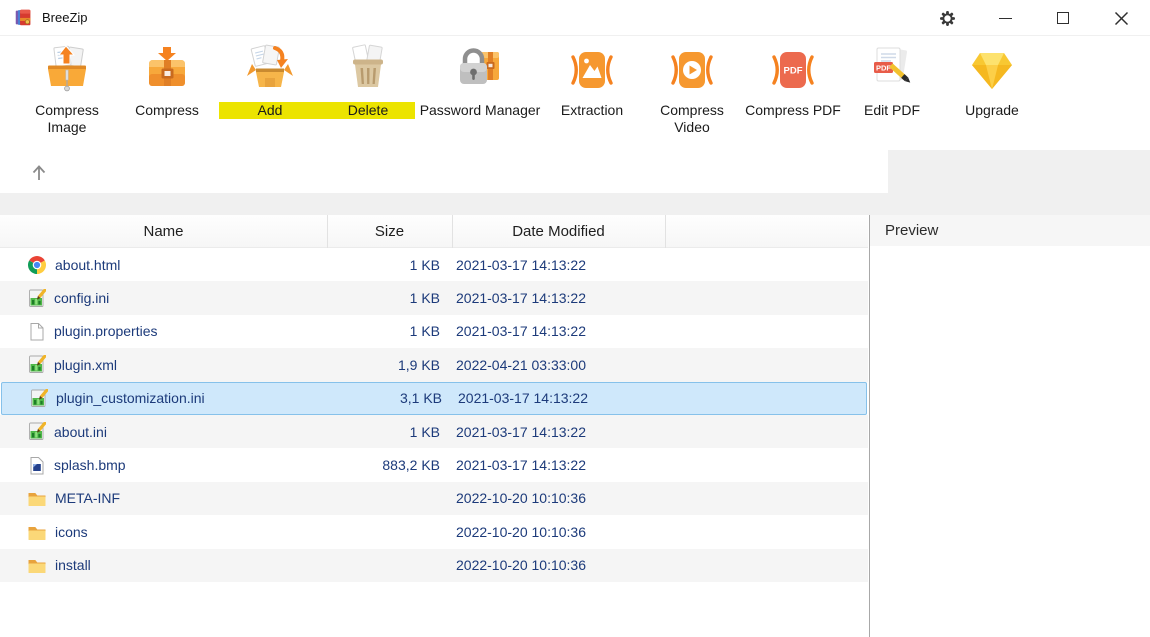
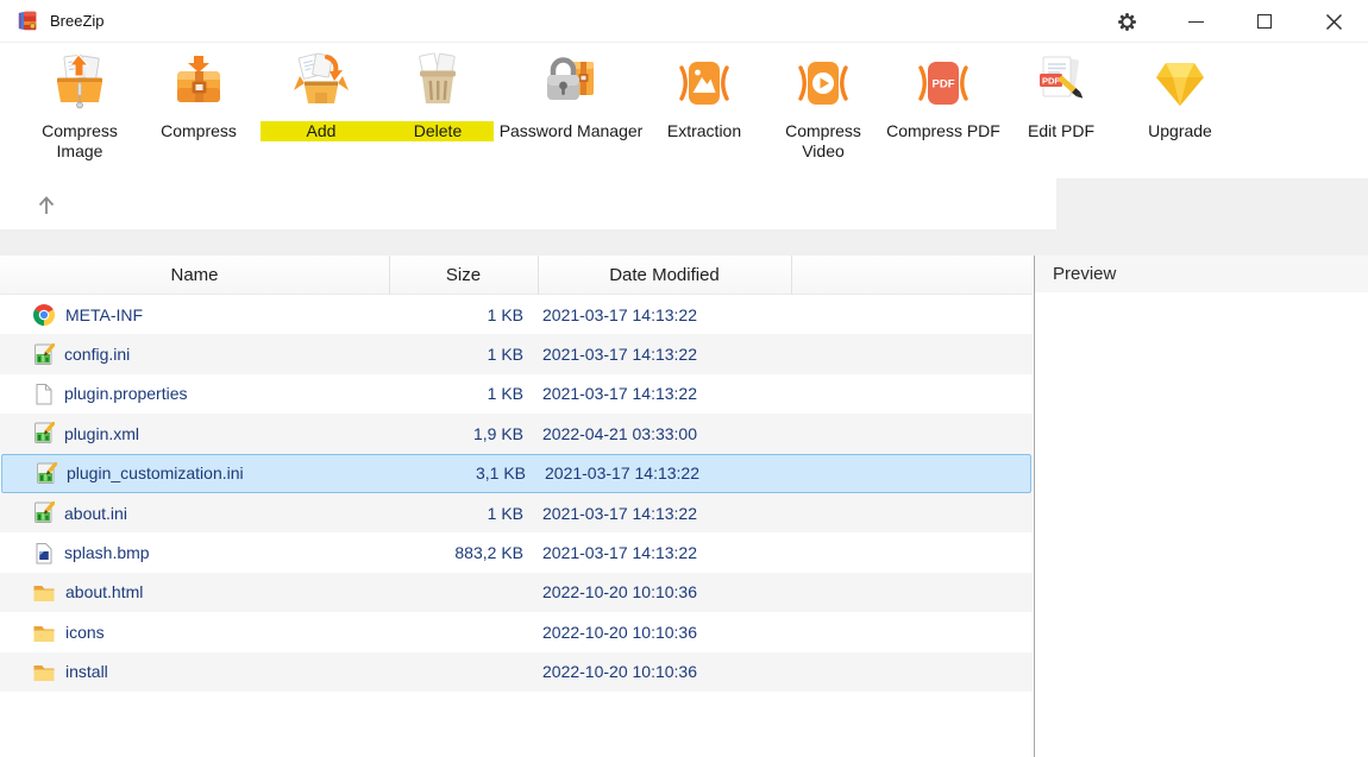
  BreeZip
  Compress Image
  Compress
  Add
  Delete
  Password Manager
  Extraction
  Compress Video
  PDF
  Compress PDF
  PDF
  Edit PDF
  Upgrade
  Name
  Size
  Date Modified
- about.html
+ META-INF
  1 KB
  2021-03-17 14:13:22
  config.ini
  1 KB
  2021-03-17 14:13:22
  plugin.properties
  1 KB
  2021-03-17 14:13:22
  plugin.xml
  1,9 KB
  2022-04-21 03:33:00
  plugin_customization.ini
  3,1 KB
  2021-03-17 14:13:22
  about.ini
  1 KB
  2021-03-17 14:13:22
  splash.bmp
  883,2 KB
  2021-03-17 14:13:22
- META-INF
+ about.html
  2022-10-20 10:10:36
  icons
  2022-10-20 10:10:36
  install
  2022-10-20 10:10:36
  Preview
